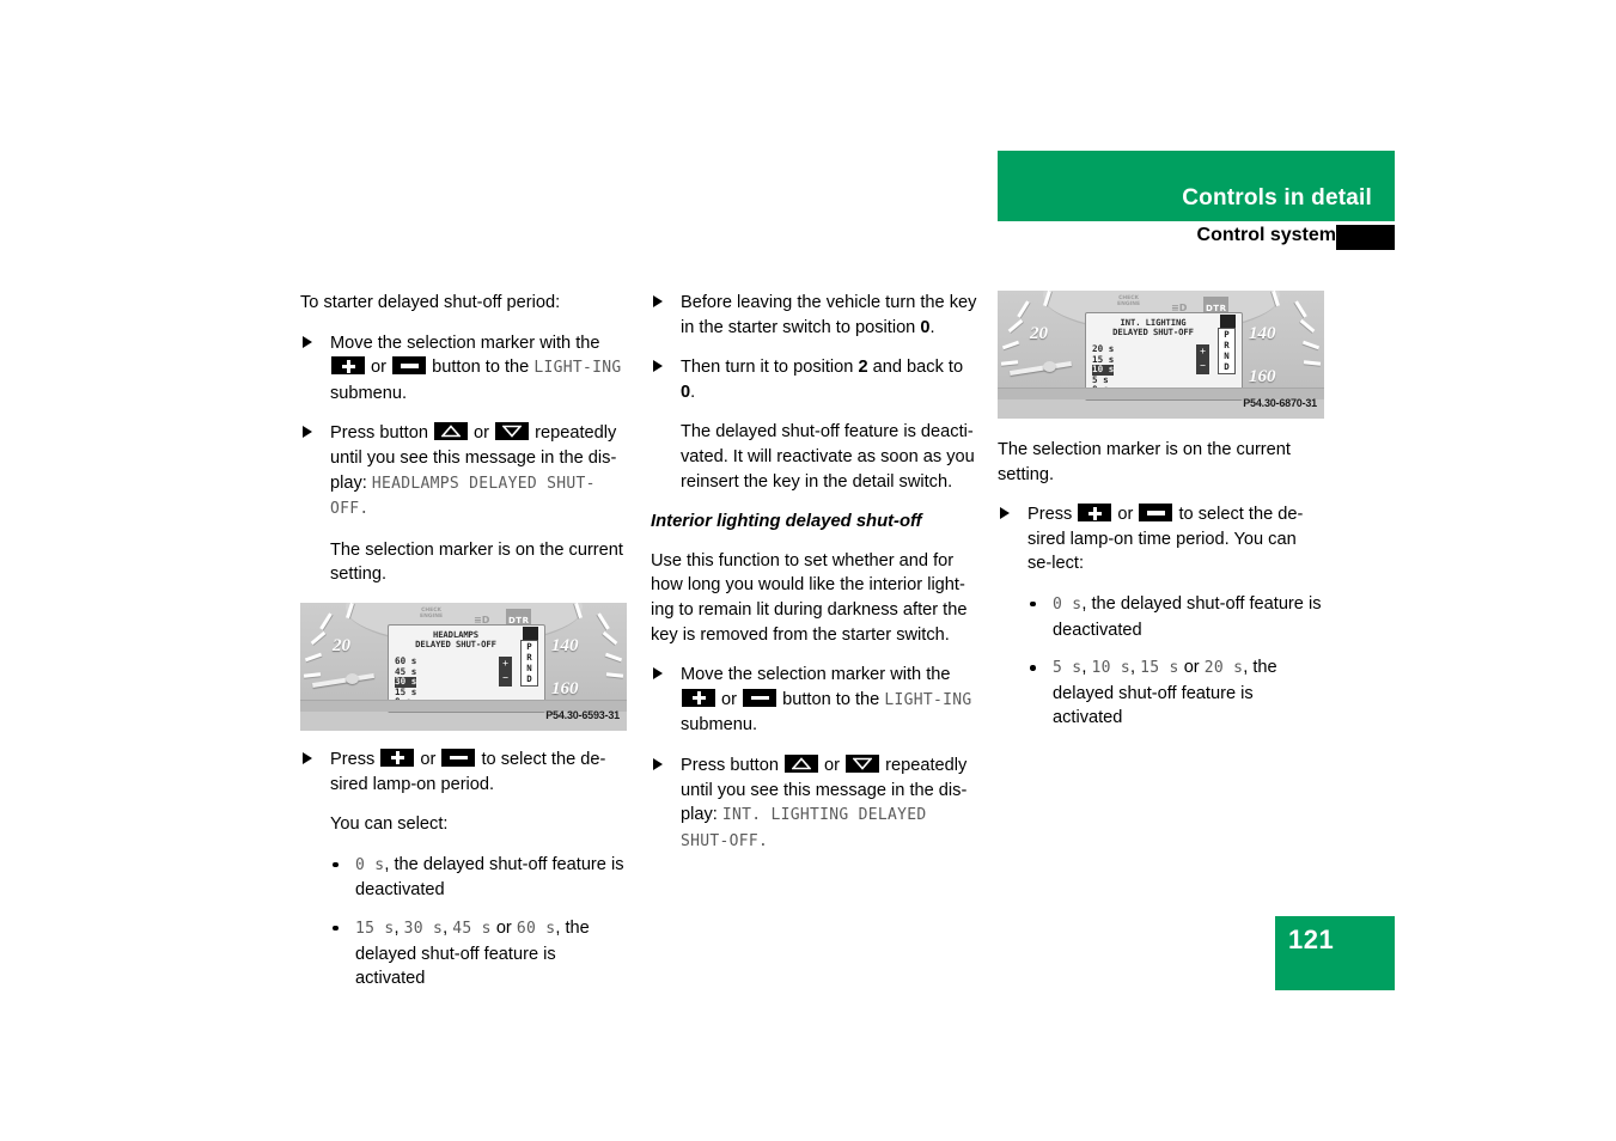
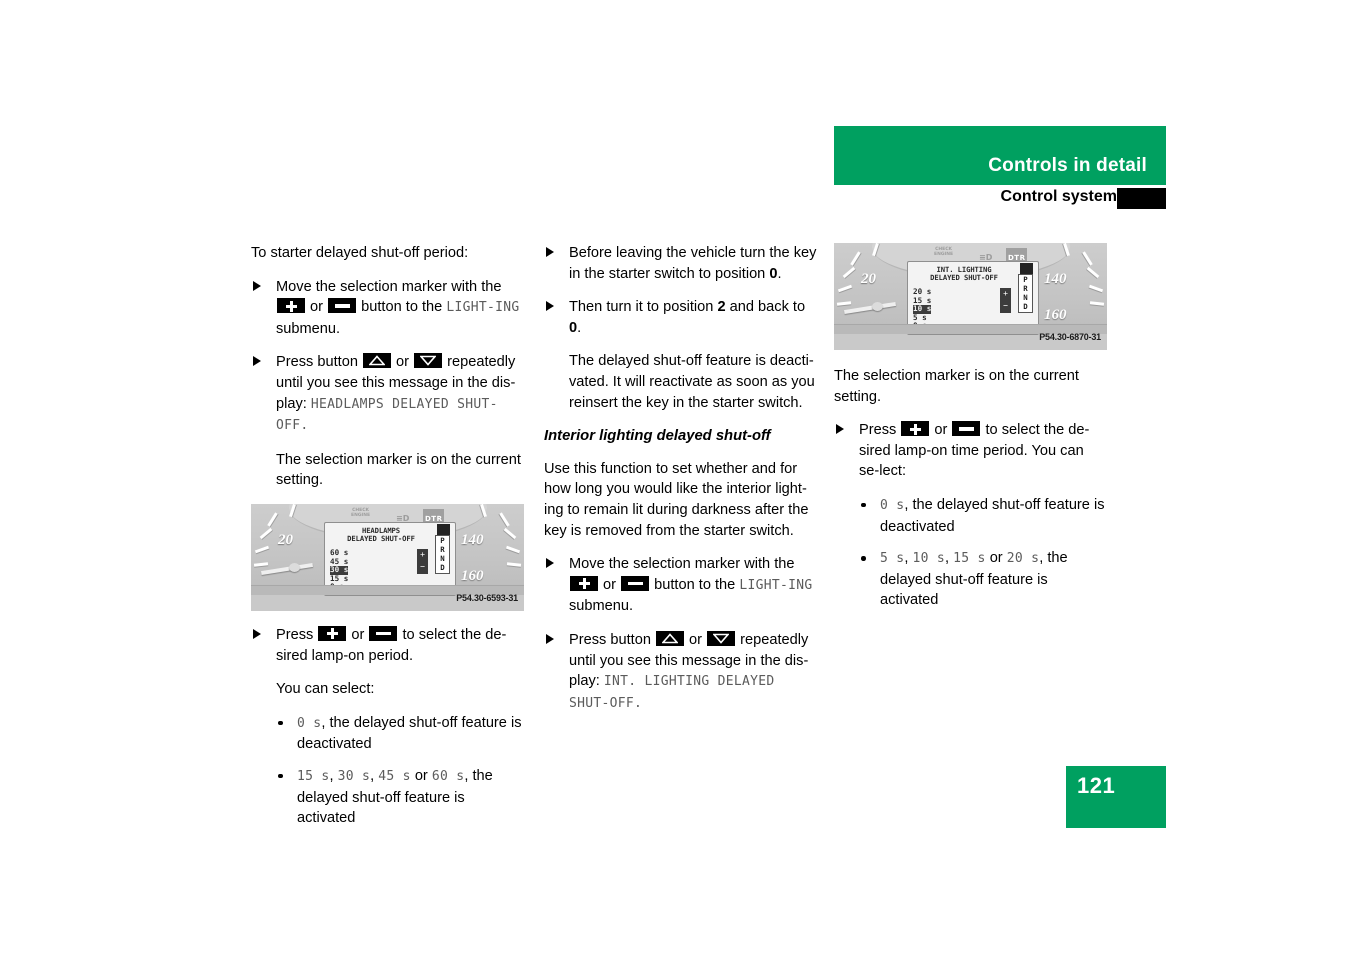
  Controls in detail
  Control system
  To starter delayed shut-off period:
  Move the selection marker with the or button to the LIGHT-ING submenu.
  Press button or repeatedly until you see this message in the dis-play: HEADLAMPS DELAYED SHUT-OFF.
  The selection marker is on the current setting.
  ≡D
  DTR
  20
  140
  160
  HEADLAMPS
  DELAYED SHUT-OFF
  60 s
  45 s
  30 s
  15 s
  +
  −
  P
  R
  N
  D
  P54.30-6593-31
  Press or to select the de-sired lamp-on period.
  You can select:
  0 s, the delayed shut-off feature is deactivated
  15 s, 30 s, 45 s or 60 s, the delayed shut-off feature is activated
  Before leaving the vehicle turn the key in the starter switch to position 0.
  Then turn it to position 2 and back to 0.
- The delayed shut-off feature is deacti-vated. It will reactivate as soon as you reinsert the key in the detail switch.
+ The delayed shut-off feature is deacti-vated. It will reactivate as soon as you reinsert the key in the starter switch.
  Interior lighting delayed shut-off
  Use this function to set whether and for how long you would like the interior light-ing to remain lit during darkness after the key is removed from the starter switch.
  Move the selection marker with the or button to the LIGHT-ING submenu.
  Press button or repeatedly until you see this message in the dis-play: INT. LIGHTING DELAYED SHUT-OFF.
  ≡D
  DTR
  20
  140
  160
  INT. LIGHTING
  DELAYED SHUT-OFF
  20 s
  15 s
  10 s
  5 s
  +
  −
  P
  R
  N
  D
  P54.30-6870-31
  The selection marker is on the current setting.
  Press or to select the de-sired lamp-on time period. You can se-lect:
  0 s, the delayed shut-off feature is deactivated
  5 s, 10 s, 15 s or 20 s, the delayed shut-off feature is activated
  121
